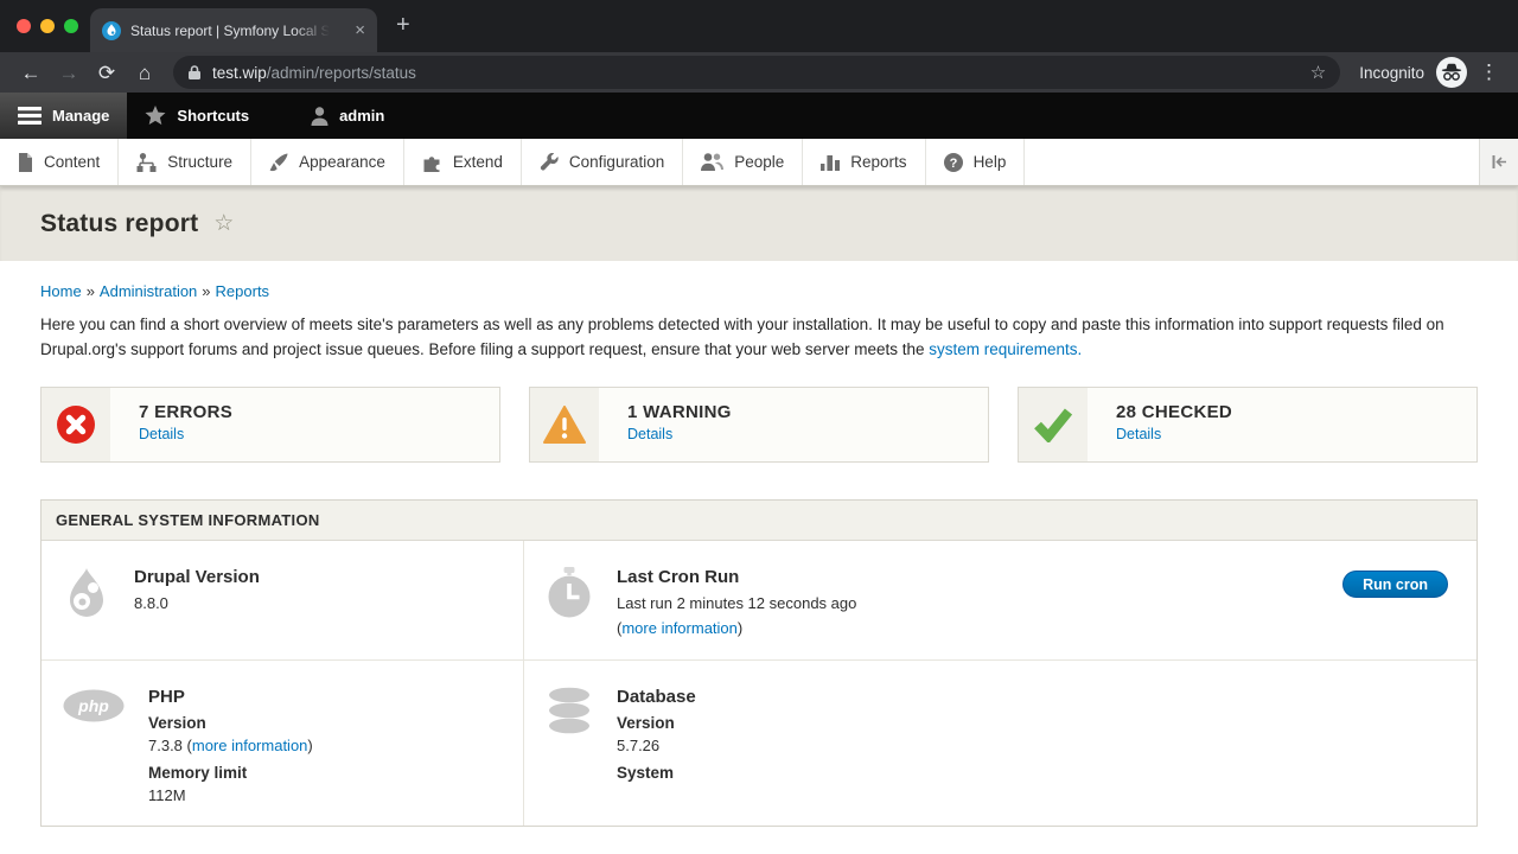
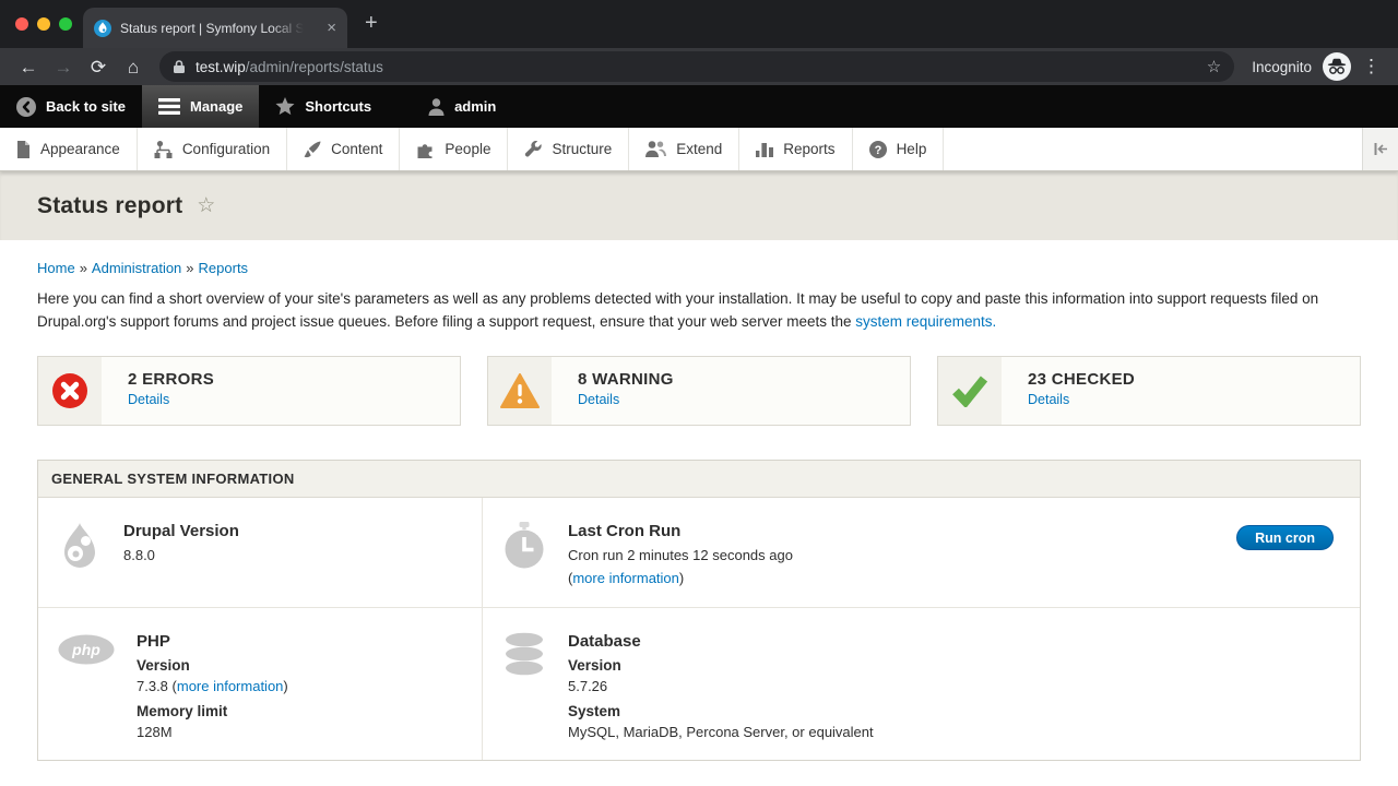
  Status report | Symfony Local S
  ×
  +
  ←
  →
  ⟳
  ⌂
  test.wip
  /admin/reports/status
  ☆
  Incognito
  ⋮
+ Back to site
  Manage
  Shortcuts
  admin
- Content
+ Appearance
- Structure
+ Configuration
- Appearance
+ Content
- Extend
+ People
- Configuration
+ Structure
- People
+ Extend
  Reports
  ?
  Help
  Status report
  ☆
  Home » Administration » Reports
- Here you can find a short overview of meets site's parameters as well as any problems detected with your installation. It may be useful to copy and paste this information into support requests filed on Drupal.org's support forums and project issue queues. Before filing a support request, ensure that your web server meets the system requirements.
+ Here you can find a short overview of your site's parameters as well as any problems detected with your installation. It may be useful to copy and paste this information into support requests filed on Drupal.org's support forums and project issue queues. Before filing a support request, ensure that your web server meets the system requirements.
- 7 ERRORS
+ 2 ERRORS
  Details
- 1 WARNING
+ 8 WARNING
  Details
- 28 CHECKED
+ 23 CHECKED
  Details
  GENERAL SYSTEM INFORMATION
  Drupal Version
  8.8.0
  Last Cron Run
- Last run 2 minutes 12 seconds ago
+ Cron run 2 minutes 12 seconds ago
  (more information)
  Run cron
  php
  PHP
  Version
  7.3.8 (more information)
  Memory limit
- 112M
+ 128M
  Database
  Version
  5.7.26
  System
+ MySQL, MariaDB, Percona Server, or equivalent
